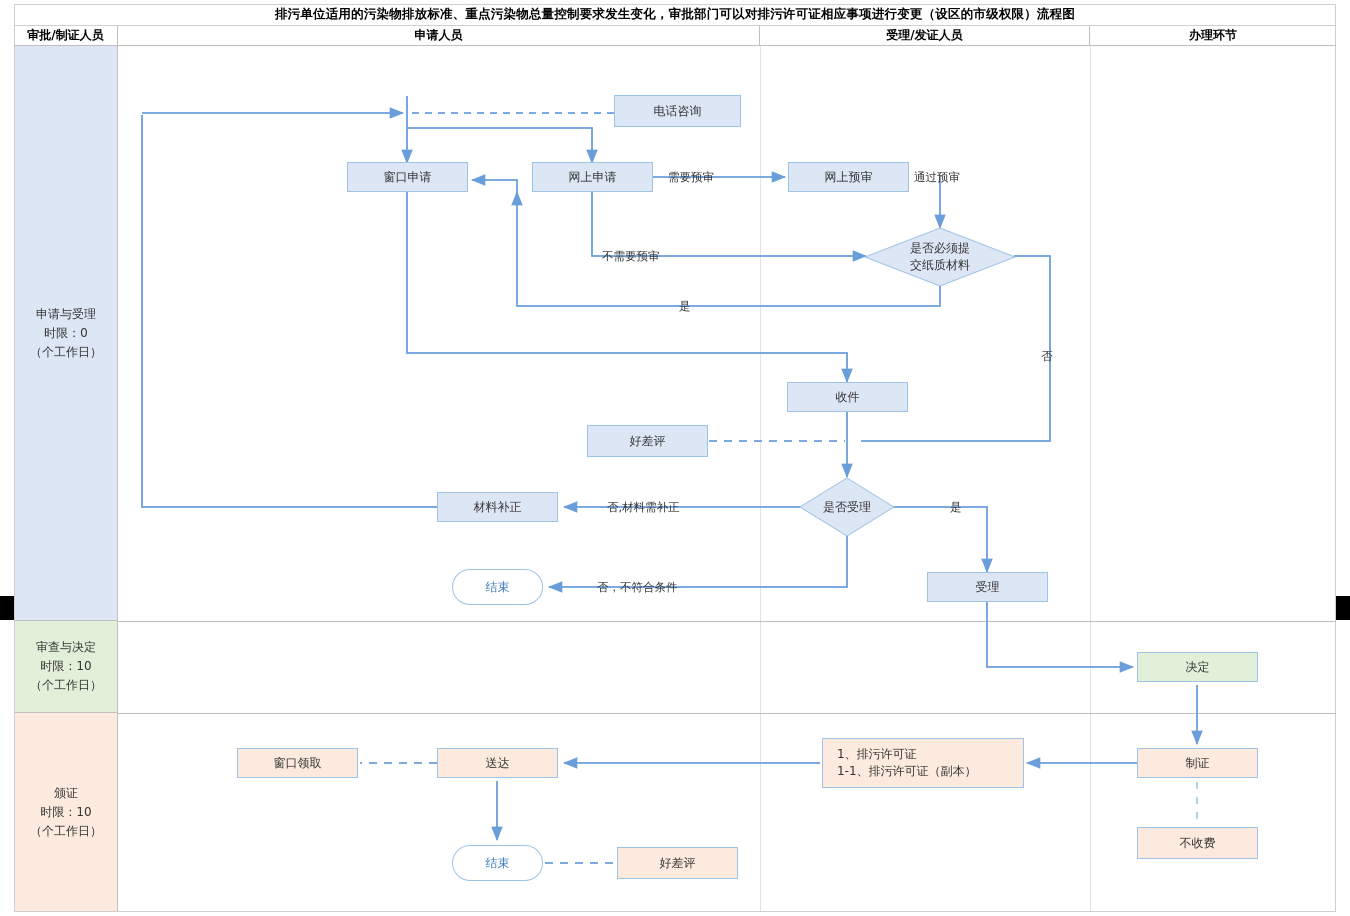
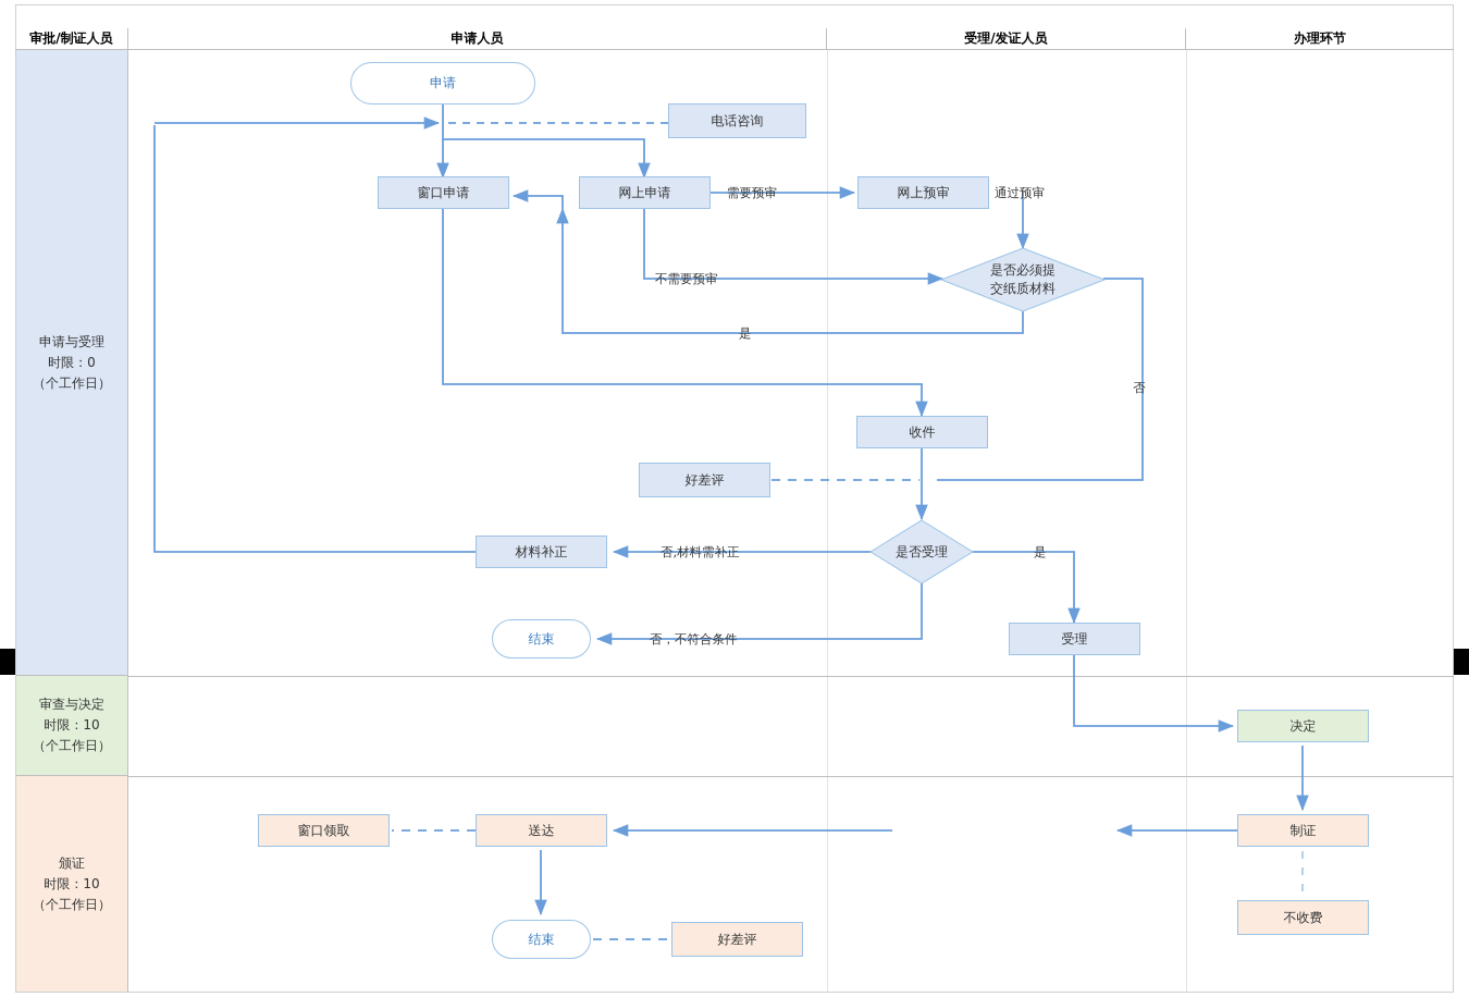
- 排污单位适用的污染物排放标准、重点污染物总量控制要求发生变化，审批部门可以对排污许可证相应事项进行变更（设区的市级权限）流程图
  审批/制证人员
  申请人员
  受理/发证人员
  办理环节
  申请与受理
  时限：0
  （个工作日）
  审查与决定
  时限：10
  （个工作日）
  颁证
  时限：10
  （个工作日）
+ 申请
  电话咨询
  窗口申请
  网上申请
  网上预审
  是否必须提
  交纸质材料
  收件
  好差评
  是否受理
  材料补正
  结束
  受理
  决定
  制证
- 1、排污许可证
- 1-1、排污许可证（副本）
  送达
  窗口领取
  结束
  好差评
  不收费
  需要预审
  通过预审
  不需要预审
  是
  否,材料需补正
  是
  否，不符合条件
